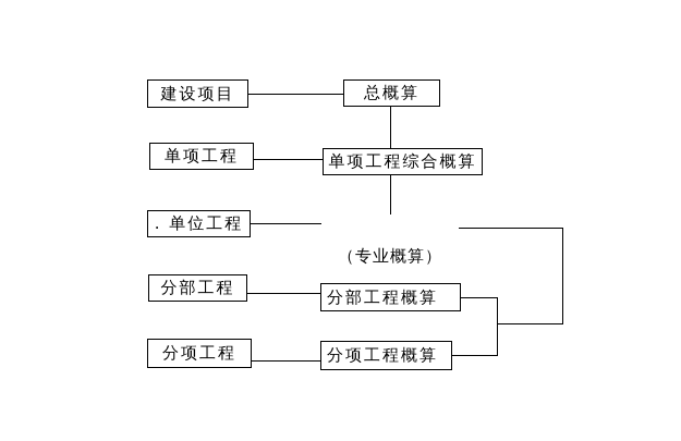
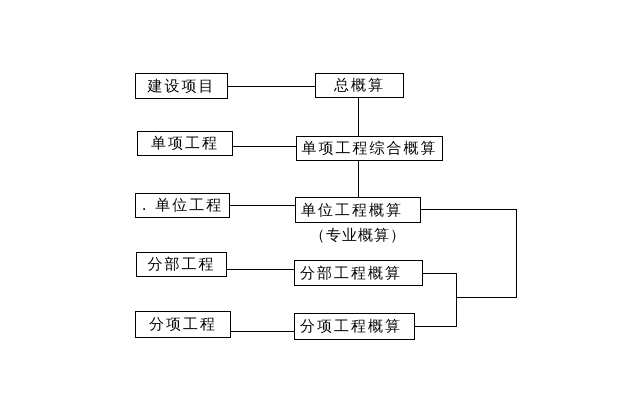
  建设项目
  单项工程
  . 单位工程
  分部工程
  分项工程
  总概算
  单项工程综合概算
+ 单位工程概算
  分部工程概算
  分项工程概算
  （专业概算）
